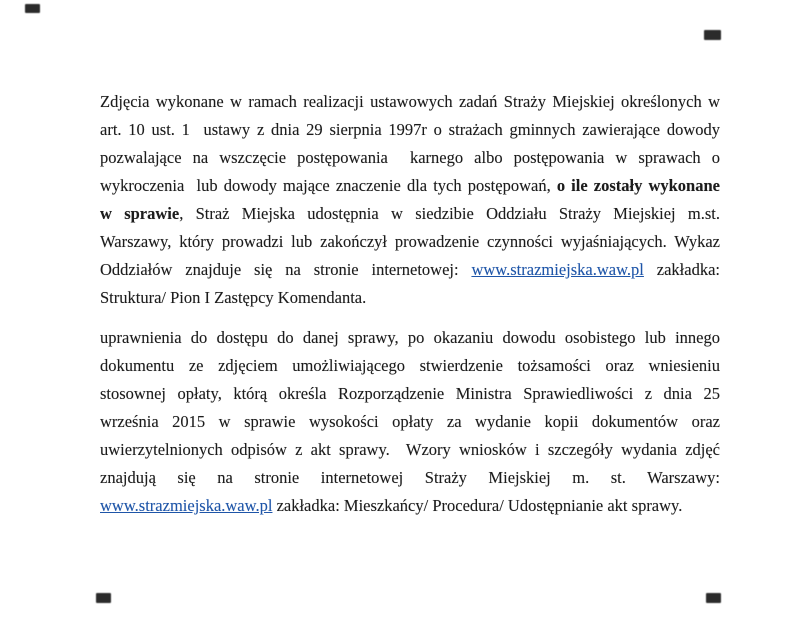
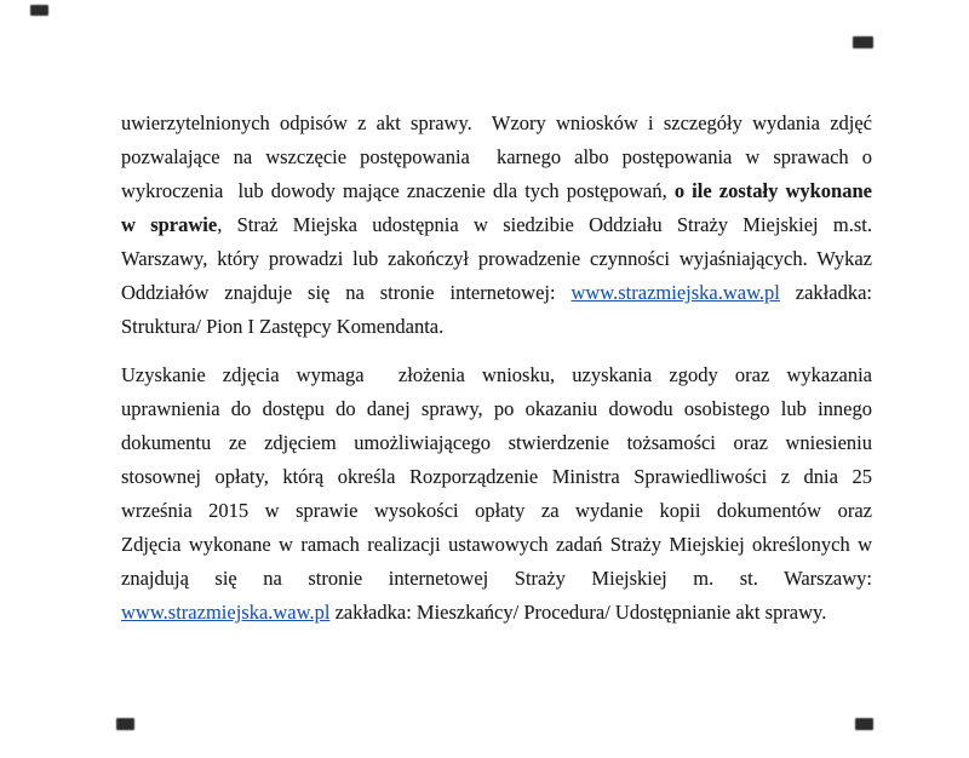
- Zdjęcia wykonane w ramach realizacji ustawowych zadań Straży Miejskiej określonych w
+ uwierzytelnionych odpisów z akt sprawy. Wzory wniosków i szczegóły wydania zdjęć
- art. 10 ust. 1 ustawy z dnia 29 sierpnia 1997r o strażach gminnych zawierające dowody
  pozwalające na wszczęcie postępowania karnego albo postępowania w sprawach o
  wykroczenia lub dowody mające znaczenie dla tych postępowań, o ile zostały wykonane
  w sprawie, Straż Miejska udostępnia w siedzibie Oddziału Straży Miejskiej m.st.
  Warszawy, który prowadzi lub zakończył prowadzenie czynności wyjaśniających. Wykaz
  Oddziałów znajduje się na stronie internetowej: www.strazmiejska.waw.pl zakładka:
  Struktura/ Pion I Zastępcy Komendanta.
+ Uzyskanie zdjęcia wymaga złożenia wniosku, uzyskania zgody oraz wykazania
  uprawnienia do dostępu do danej sprawy, po okazaniu dowodu osobistego lub innego
  dokumentu ze zdjęciem umożliwiającego stwierdzenie tożsamości oraz wniesieniu
  stosownej opłaty, którą określa Rozporządzenie Ministra Sprawiedliwości z dnia 25
  września 2015 w sprawie wysokości opłaty za wydanie kopii dokumentów oraz
- uwierzytelnionych odpisów z akt sprawy. Wzory wniosków i szczegóły wydania zdjęć
+ Zdjęcia wykonane w ramach realizacji ustawowych zadań Straży Miejskiej określonych w
  znajdują się na stronie internetowej Straży Miejskiej m. st. Warszawy:
  www.strazmiejska.waw.pl zakładka: Mieszkańcy/ Procedura/ Udostępnianie akt sprawy.
